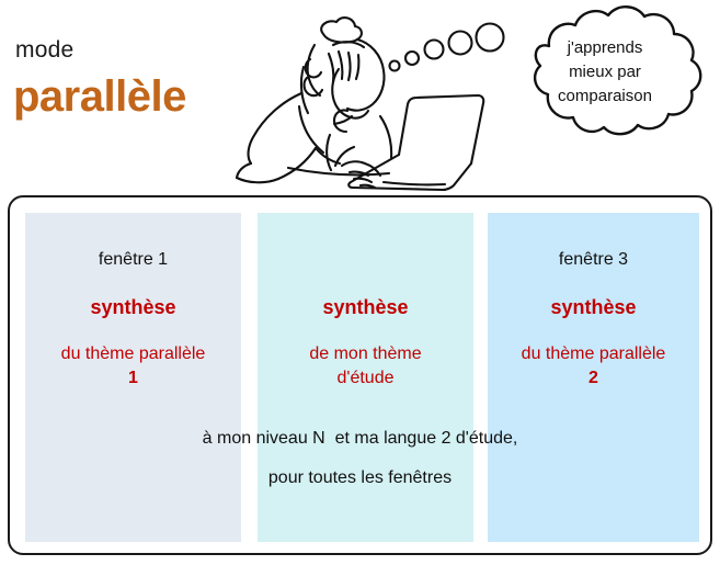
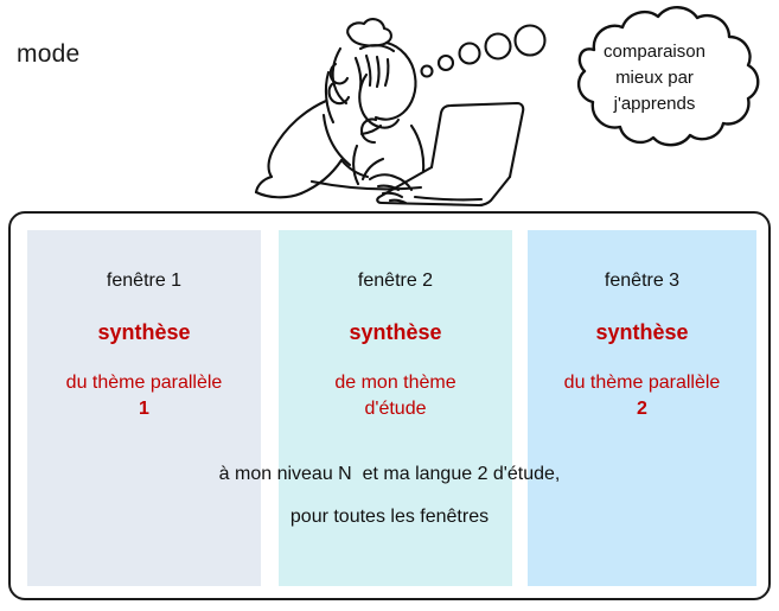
  mode
- parallèle
- j'apprends
+ comparaison
  mieux par
- comparaison
+ j'apprends
  fenêtre 1
  synthèse
  du thème parallèle
  1
+ fenêtre 2
  synthèse
  de mon thème
  d'étude
  fenêtre 3
  synthèse
  du thème parallèle
  2
  à mon niveau N et ma langue 2 d'étude,
  pour toutes les fenêtres
